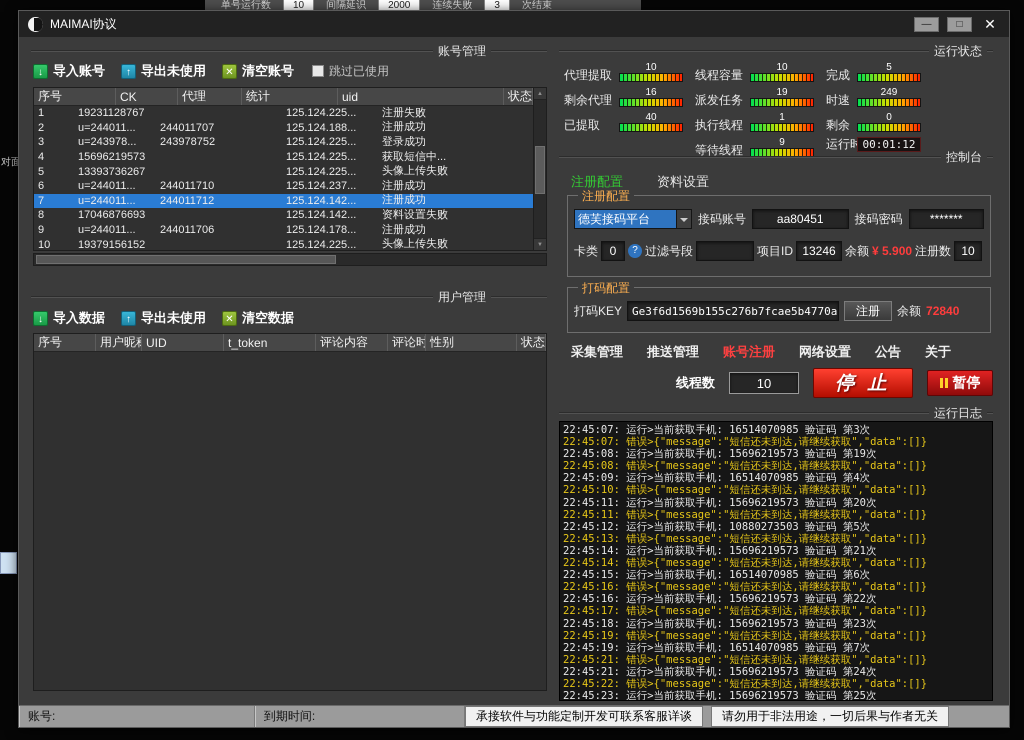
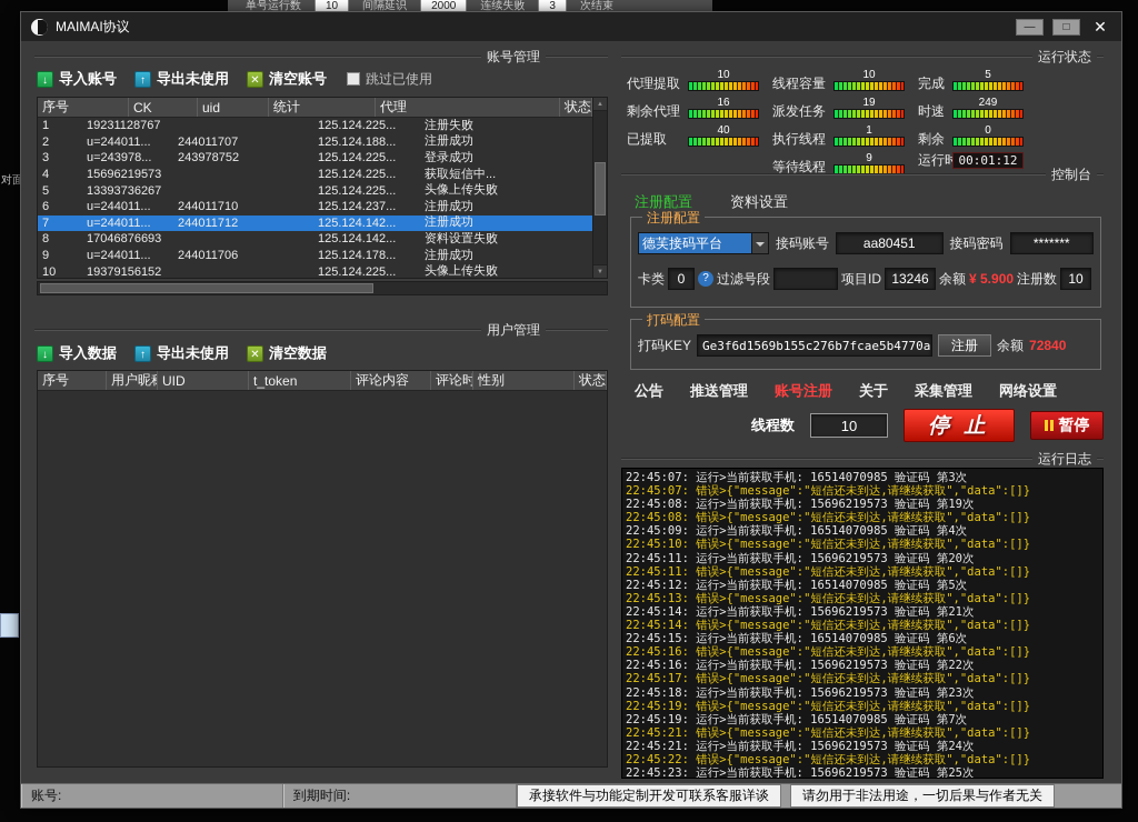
  单号运行数
  10
  间隔延识
  2000
  连续失败
  3
  次结束
  对面
  MAIMAI协议
  —
  □
  ✕
  账号管理
  ↓
  导入账号
  ↑
  导出未使用
  ✕
  清空账号
  跳过已使用
  序号
  CK
- 代理
+ uid
  统计
- uid
+ 代理
  状态
  1
  19231128767
  125.124.225...
  注册失败
  2
  u=244011...
  244011707
  125.124.188...
  注册成功
  3
  u=243978...
  243978752
  125.124.225...
  登录成功
  4
  15696219573
  125.124.225...
  获取短信中...
  5
  13393736267
  125.124.225...
  头像上传失败
  6
  u=244011...
  244011710
  125.124.237...
  注册成功
  7
  u=244011...
  244011712
  125.124.142...
  注册成功
  8
  17046876693
  125.124.142...
  资料设置失败
  9
  u=244011...
  244011706
  125.124.178...
  注册成功
  10
  19379156152
  125.124.225...
  头像上传失败
  用户管理
  ↓
  导入数据
  ↑
  导出未使用
  ✕
  清空数据
  序号
  用户昵
  UID
  t_token
  评论内容
  评论时
  性别
  状态
  运行状态
  代理提取
  10
  剩余代理
  16
  已提取
  40
  线程容量
  10
  派发任务
  19
  执行线程
  1
  等待线程
  9
  完成
  5
  时速
  249
  剩余
  0
  运行时
  00:01:12
  控制台
  注册配置
  资料设置
  注册配置
  德芙接码平台
  接码账号
  aa80451
  接码密码
  *******
  卡类
  0
  ?
  过滤号段
  项目ID
  13246
  余额
  ¥ 5.900
  注册数
  10
  打码配置
  打码KEY
  Ge3f6d1569b155c276b7fcae5b4770a
  注册
  余额
  72840
- 采集管理
+ 公告
  推送管理
  账号注册
- 网络设置
+ 关于
- 公告
+ 采集管理
- 关于
+ 网络设置
  线程数
  10
  停 止
  暂停
  运行日志
  22:45:07: 运行>当前获取手机: 16514070985 验证码 第3次
  22:45:07: 错误>{"message":"短信还未到达,请继续获取","data":[]}
  22:45:08: 运行>当前获取手机: 15696219573 验证码 第19次
  22:45:08: 错误>{"message":"短信还未到达,请继续获取","data":[]}
  22:45:09: 运行>当前获取手机: 16514070985 验证码 第4次
  22:45:10: 错误>{"message":"短信还未到达,请继续获取","data":[]}
  22:45:11: 运行>当前获取手机: 15696219573 验证码 第20次
  22:45:11: 错误>{"message":"短信还未到达,请继续获取","data":[]}
- 22:45:12: 运行>当前获取手机: 10880273503 验证码 第5次
+ 22:45:12: 运行>当前获取手机: 16514070985 验证码 第5次
  22:45:13: 错误>{"message":"短信还未到达,请继续获取","data":[]}
  22:45:14: 运行>当前获取手机: 15696219573 验证码 第21次
  22:45:14: 错误>{"message":"短信还未到达,请继续获取","data":[]}
  22:45:15: 运行>当前获取手机: 16514070985 验证码 第6次
  22:45:16: 错误>{"message":"短信还未到达,请继续获取","data":[]}
  22:45:16: 运行>当前获取手机: 15696219573 验证码 第22次
  22:45:17: 错误>{"message":"短信还未到达,请继续获取","data":[]}
  22:45:18: 运行>当前获取手机: 15696219573 验证码 第23次
  22:45:19: 错误>{"message":"短信还未到达,请继续获取","data":[]}
  22:45:19: 运行>当前获取手机: 16514070985 验证码 第7次
  22:45:21: 错误>{"message":"短信还未到达,请继续获取","data":[]}
  22:45:21: 运行>当前获取手机: 15696219573 验证码 第24次
  22:45:22: 错误>{"message":"短信还未到达,请继续获取","data":[]}
  22:45:23: 运行>当前获取手机: 15696219573 验证码 第25次
  账号:
  到期时间:
  承接软件与功能定制开发可联系客服详谈
  请勿用于非法用途，一切后果与作者无关
